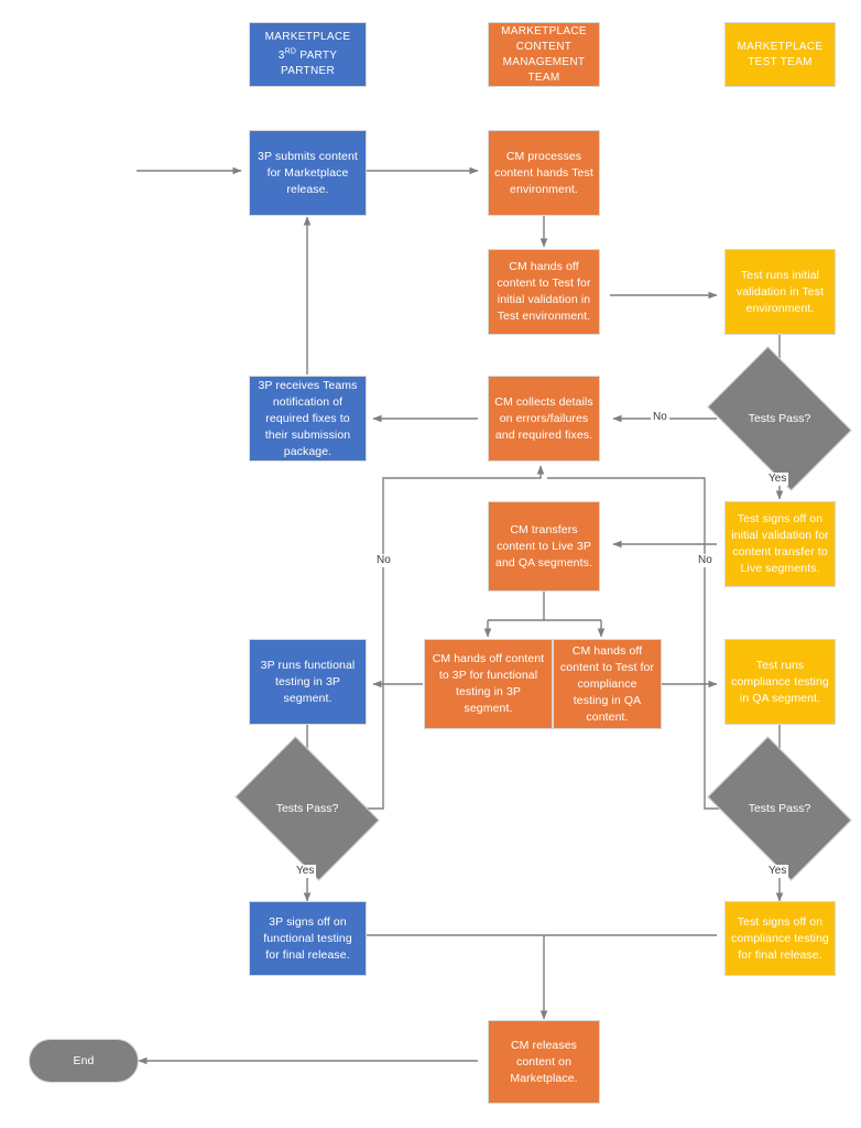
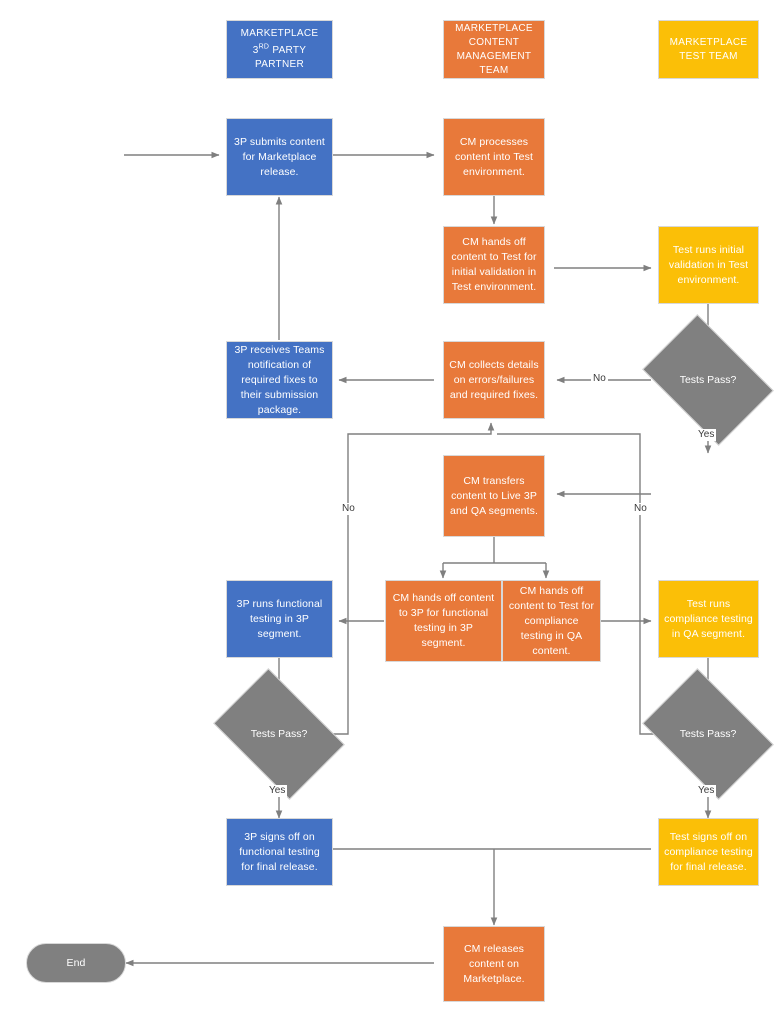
  MARKETPLACE
  3 PARTY
  PARTNER
  MARKETPLACE
  CONTENT
  MANAGEMENT
  TEAM
  MARKETPLACE
  TEST TEAM
  3P submits content for Marketplace release.
- CM processes content hands Test environment.
+ CM processes content into Test environment.
  CM hands off content to Test for initial validation in Test environment.
  Test runs initial validation in Test environment.
  Tests Pass?
  CM collects details on errors/failures and required fixes.
  3P receives Teams notification of required fixes to their submission package.
- Test signs off on initial validation for content transfer to Live segments.
  CM transfers content to Live 3P and QA segments.
  CM hands off content to 3P for functional testing in 3P segment.
  CM hands off content to Test for compliance testing in QA content.
  3P runs functional testing in 3P segment.
  Test runs compliance testing in QA segment.
  Tests Pass?
  Tests Pass?
  3P signs off on functional testing for final release.
  Test signs off on compliance testing for final release.
  CM releases content on Marketplace.
  End
  No
  Yes
  No
  No
  Yes
  Yes
